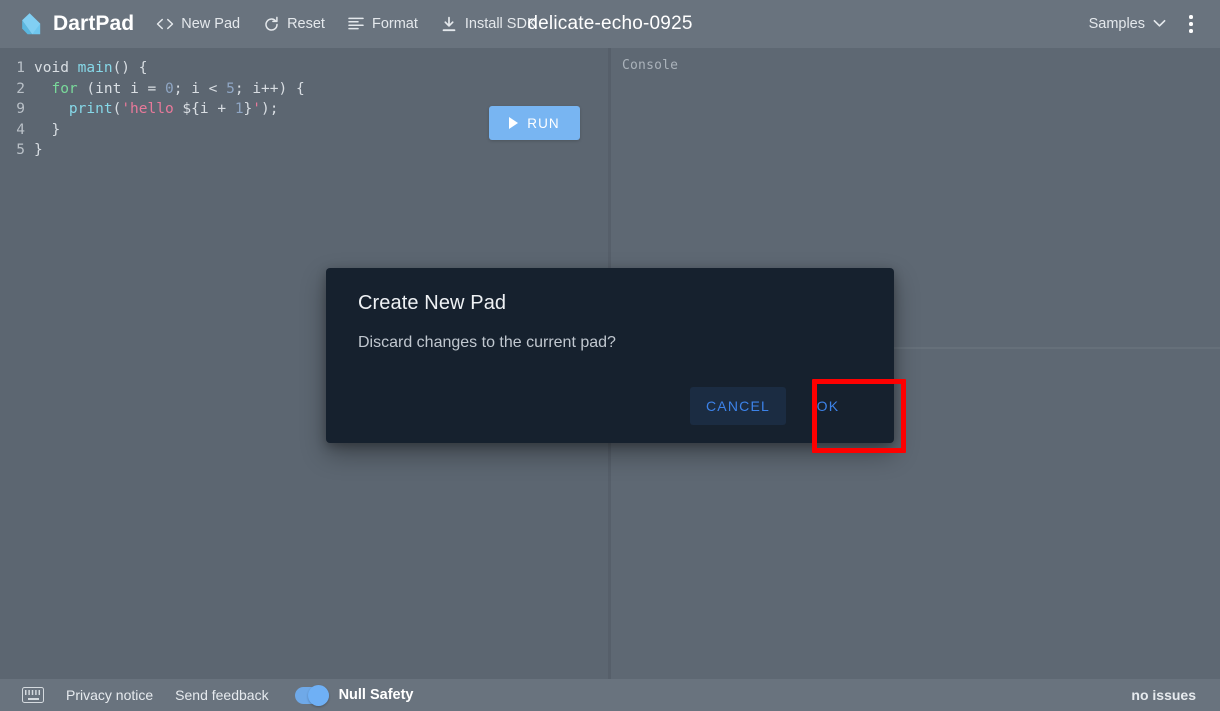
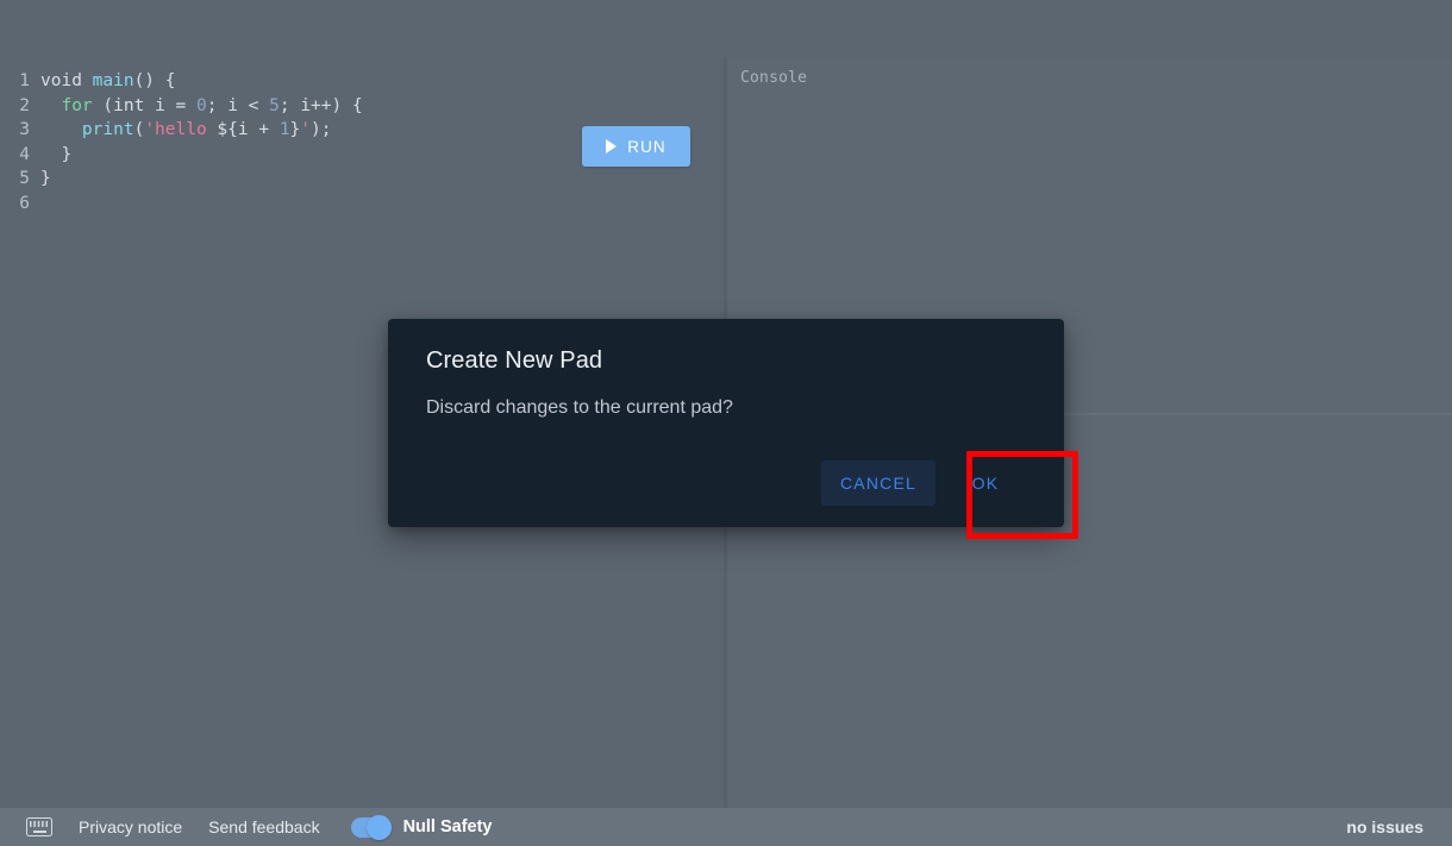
- DartPad
- New Pad
- Reset
- Format
- Install SDK
- delicate-echo-0925
- Samples
  1
  void main() {
  2
  for (int i = 0; i < 5; i++) {
- 9
+ 3
  print('hello ${i + 1}');
  4
  }
  5
  }
+ 6
  RUN
  Console
  Create New Pad
  Discard changes to the current pad?
  CANCEL
  OK
  Privacy notice
  Send feedback
  Null Safety
  no issues
